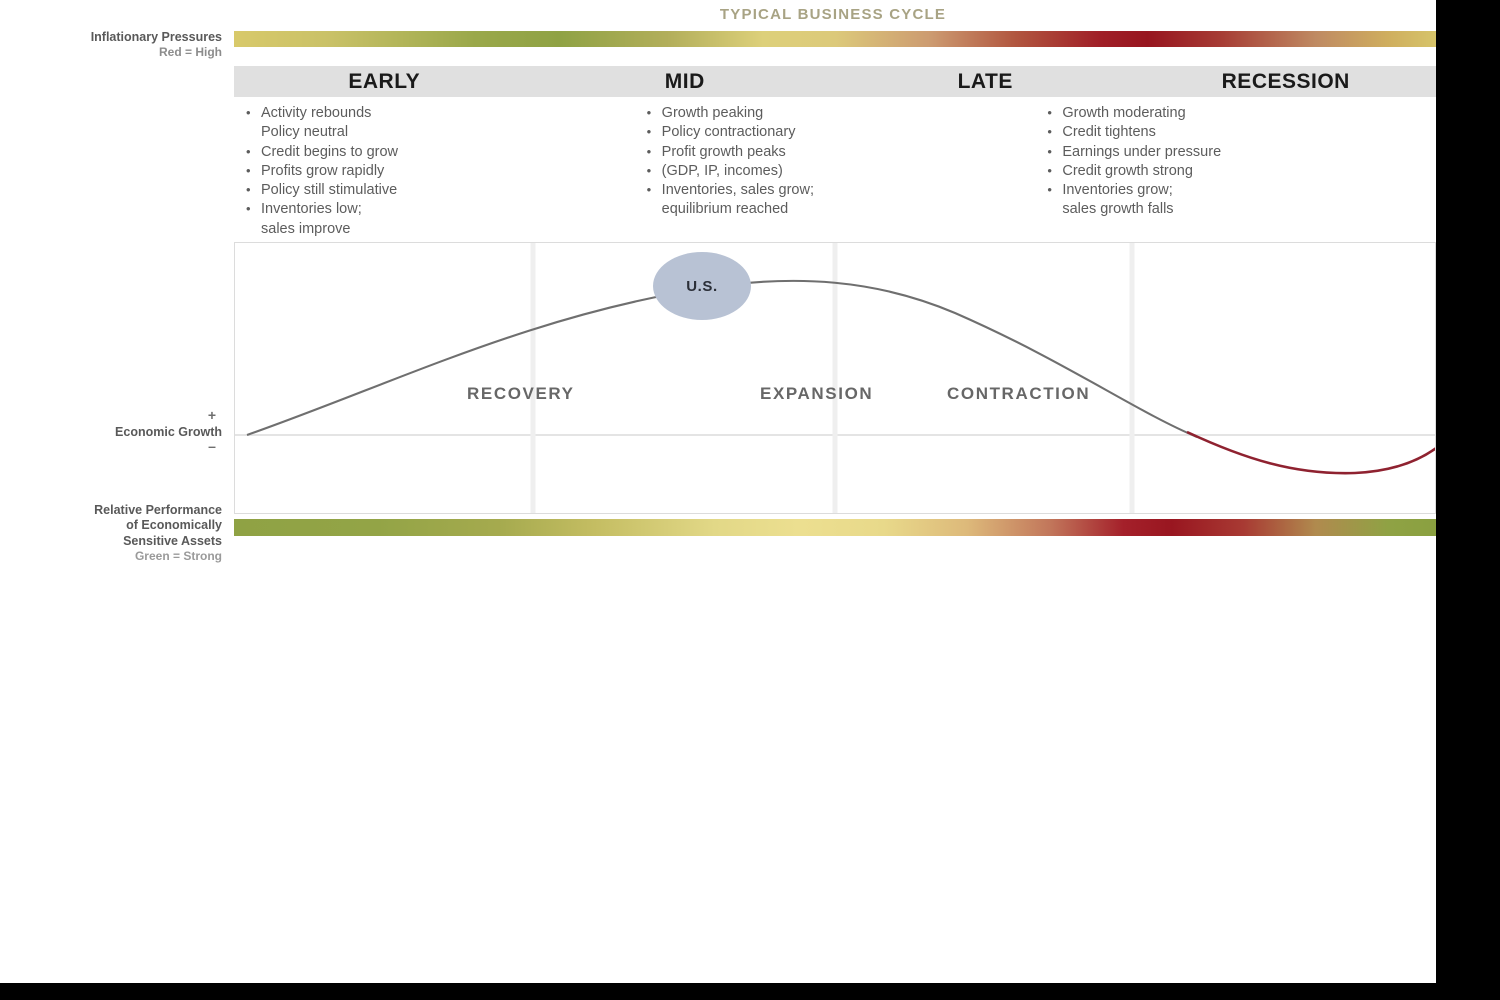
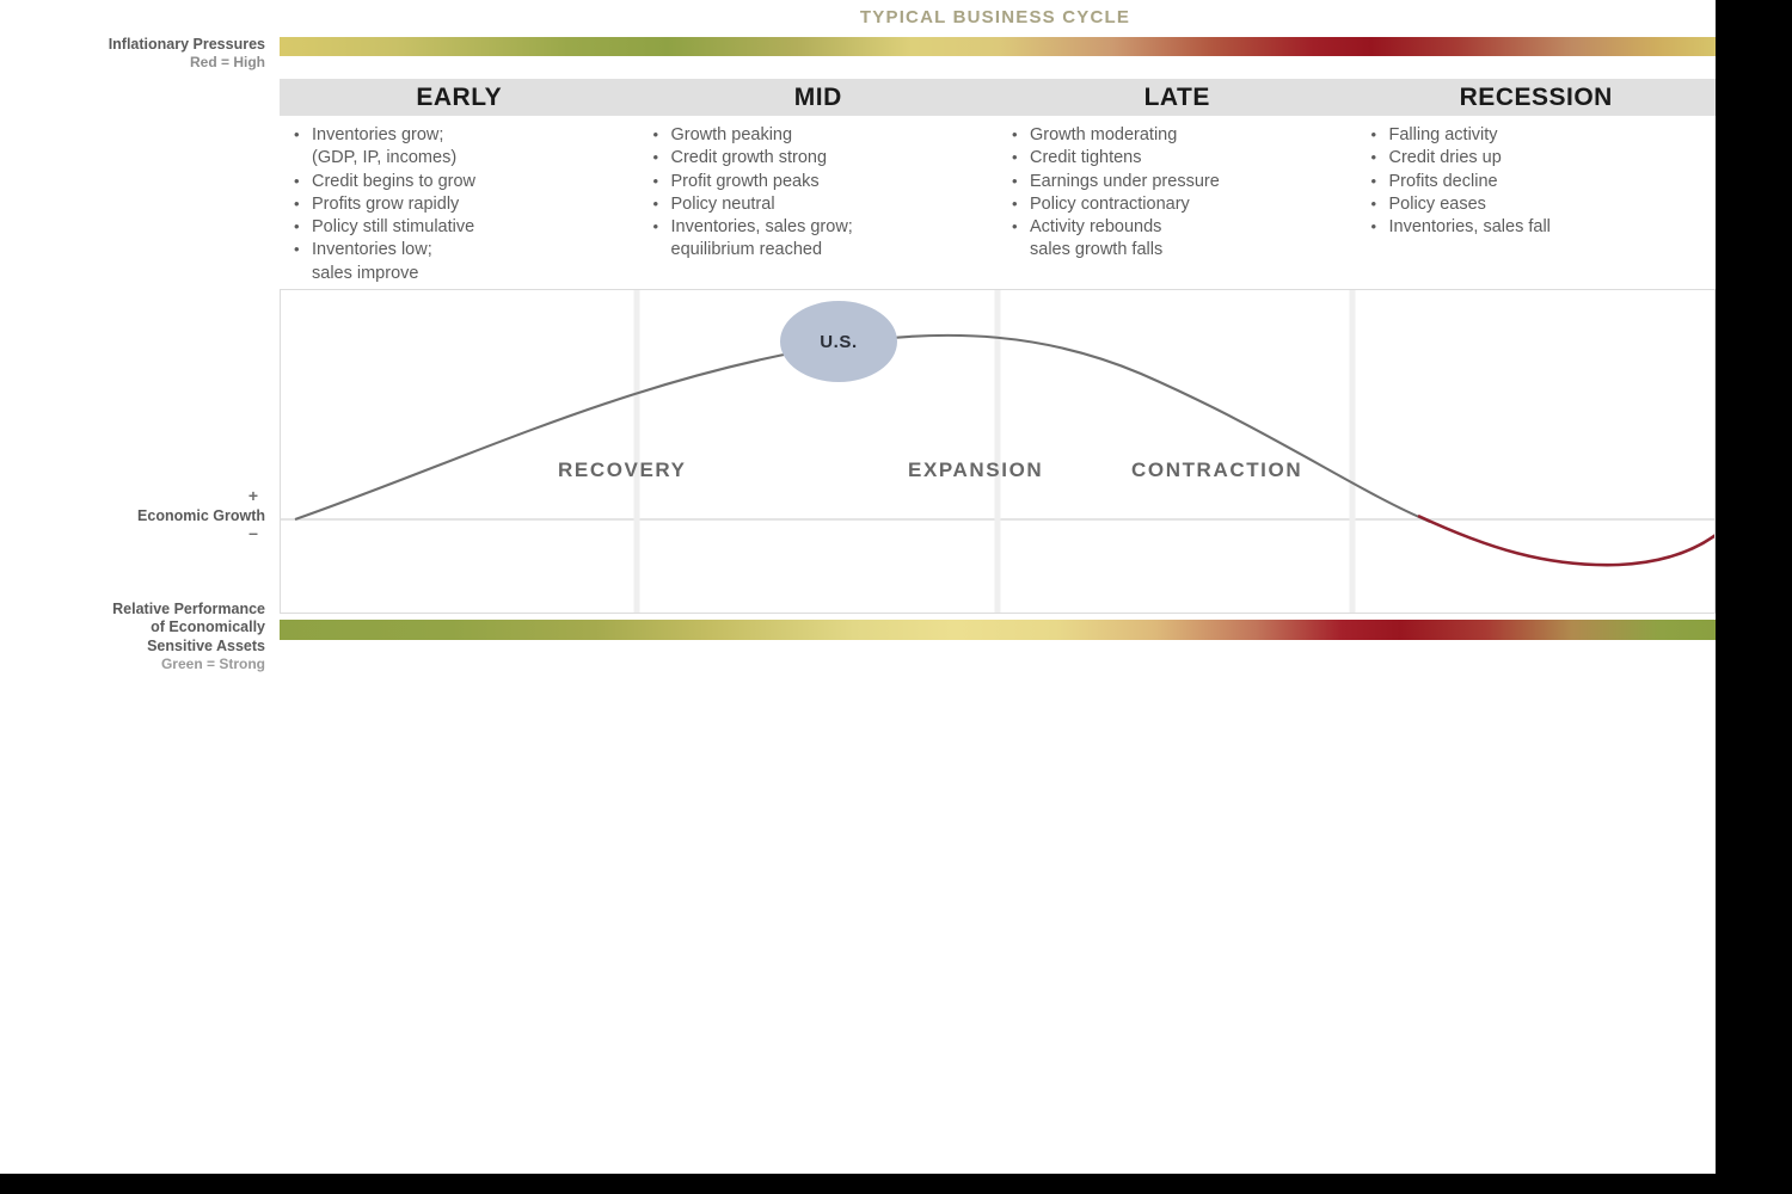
  TYPICAL BUSINESS CYCLE
  Inflationary Pressures
  Red = High
  +
  Economic Growth
  –
  Relative Performance
  of Economically
  Sensitive Assets
  Green = Strong
  EARLY
  MID
  LATE
  RECESSION
- Activity rebounds
+ Inventories grow;
- Policy neutral
+ (GDP, IP, incomes)
  Credit begins to grow
  Profits grow rapidly
  Policy still stimulative
  Inventories low;
  sales improve
  Growth peaking
- Policy contractionary
+ Credit growth strong
  Profit growth peaks
- (GDP, IP, incomes)
+ Policy neutral
  Inventories, sales grow;
  equilibrium reached
  Growth moderating
  Credit tightens
  Earnings under pressure
- Credit growth strong
+ Policy contractionary
- Inventories grow;
+ Activity rebounds
  sales growth falls
+ Falling activity
+ Credit dries up
+ Profits decline
+ Policy eases
+ Inventories, sales fall
  U.S.
  RECOVERY
  EXPANSION
  CONTRACTION
